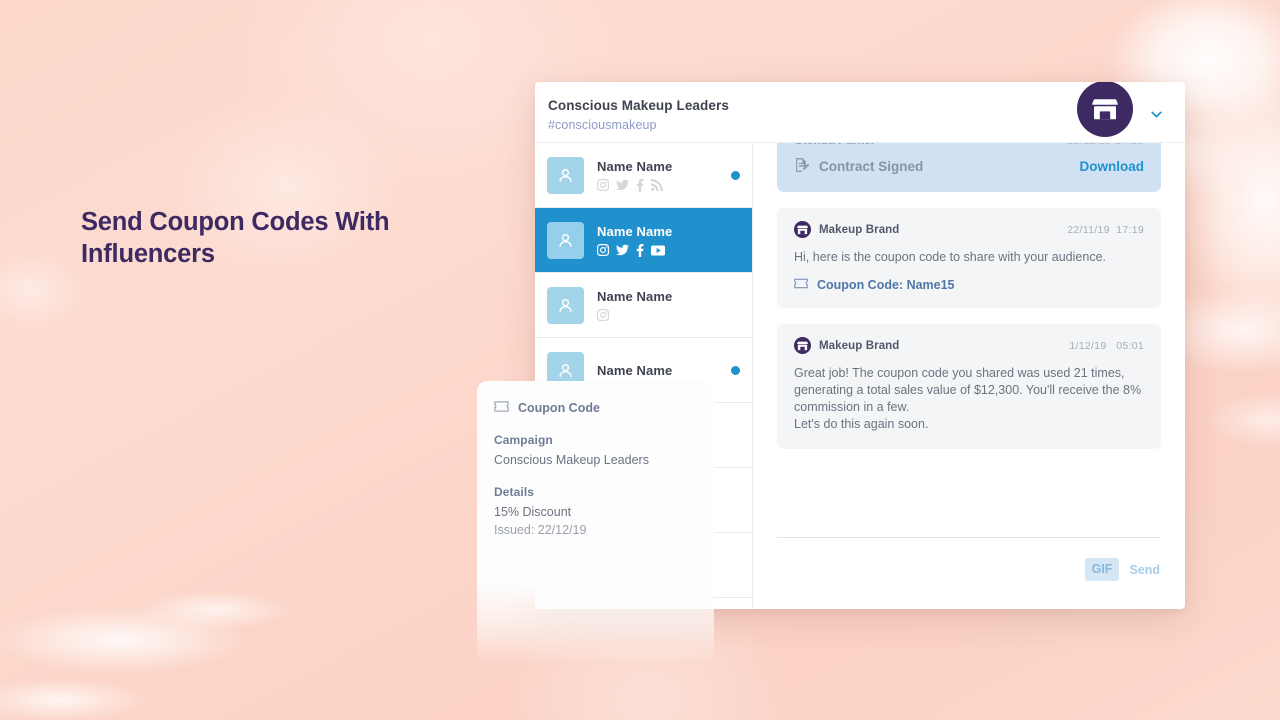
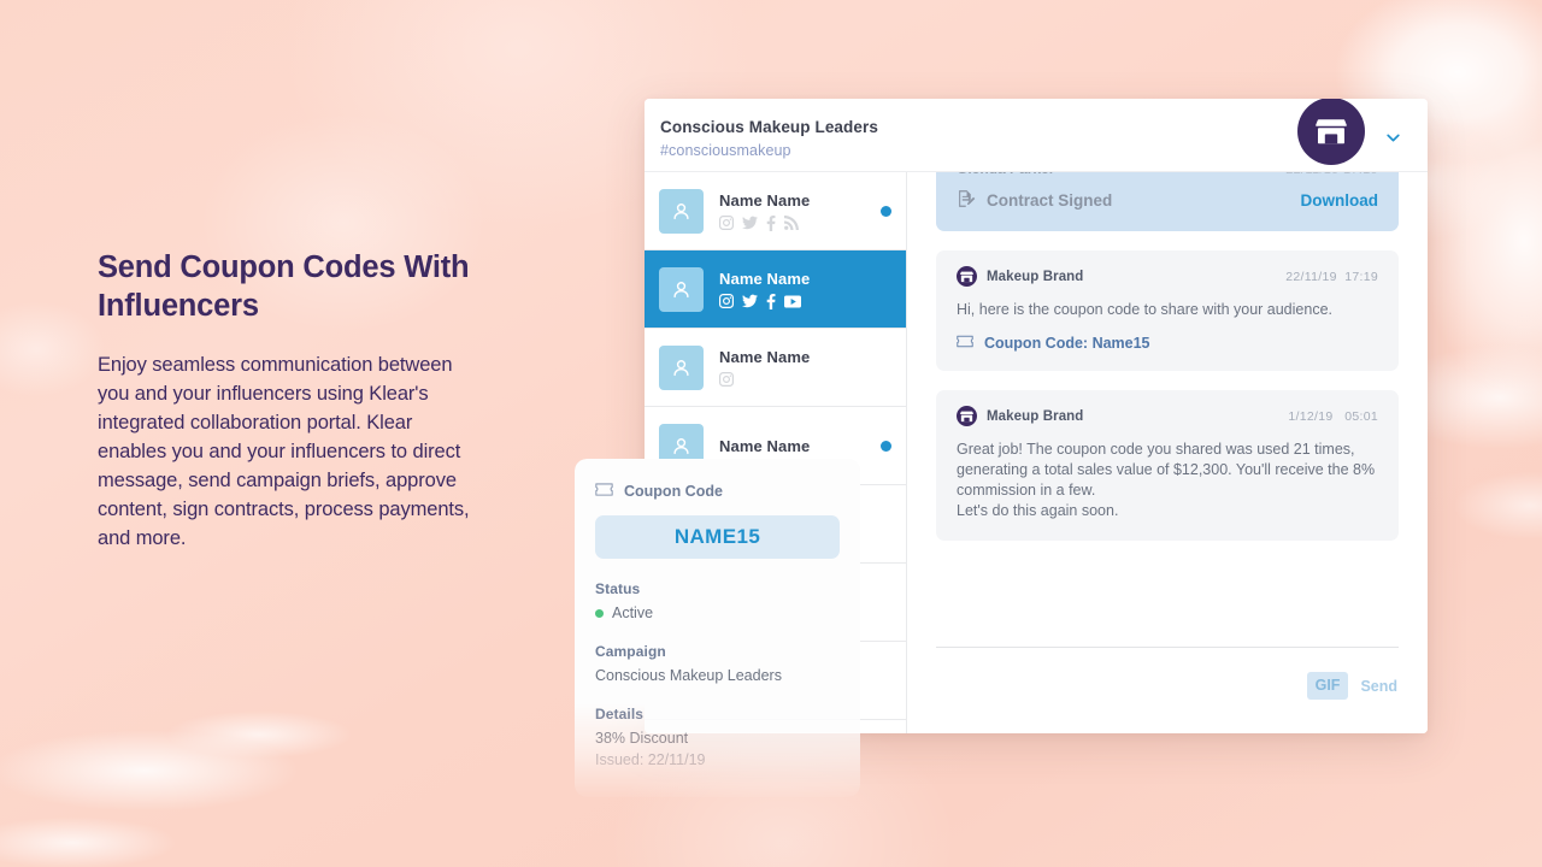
  Send Coupon Codes With Influencers
+ Enjoy seamless communication between you and your influencers using Klear's integrated collaboration portal. Klear enables you and your influencers to direct message, send campaign briefs, approve content, sign contracts, process payments, and more.
  Conscious Makeup Leaders
  #consciousmakeup
  Name Name
  Name Name
  Name Name
  Name Name
  Contract Signed
  Download
  Makeup Brand
  22/11/19 17:19
  Hi, here is the coupon code to share with your audience.
  Coupon Code: Name15
  Makeup Brand
  1/12/19 05:01
  Great job! The coupon code you shared was used 21 times, generating a total sales value of $12,300. You'll receive the 8% commission in a few.
  Let's do this again soon.
  GIF
  Send
  Coupon Code
+ NAME15
+ Status
+ Active
  Campaign
  Conscious Makeup Leaders
  Details
- 15% Discount
+ 38% Discount
- Issued: 22/12/19
+ Issued: 22/11/19
